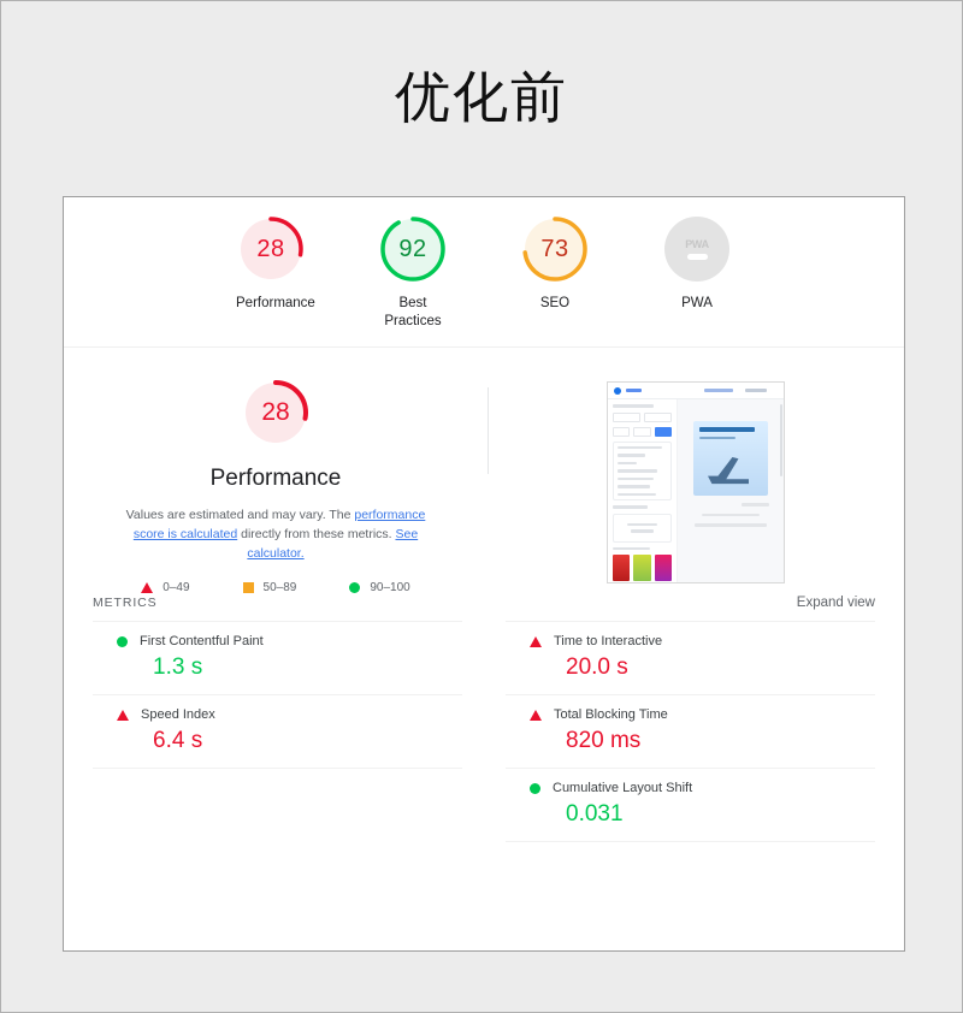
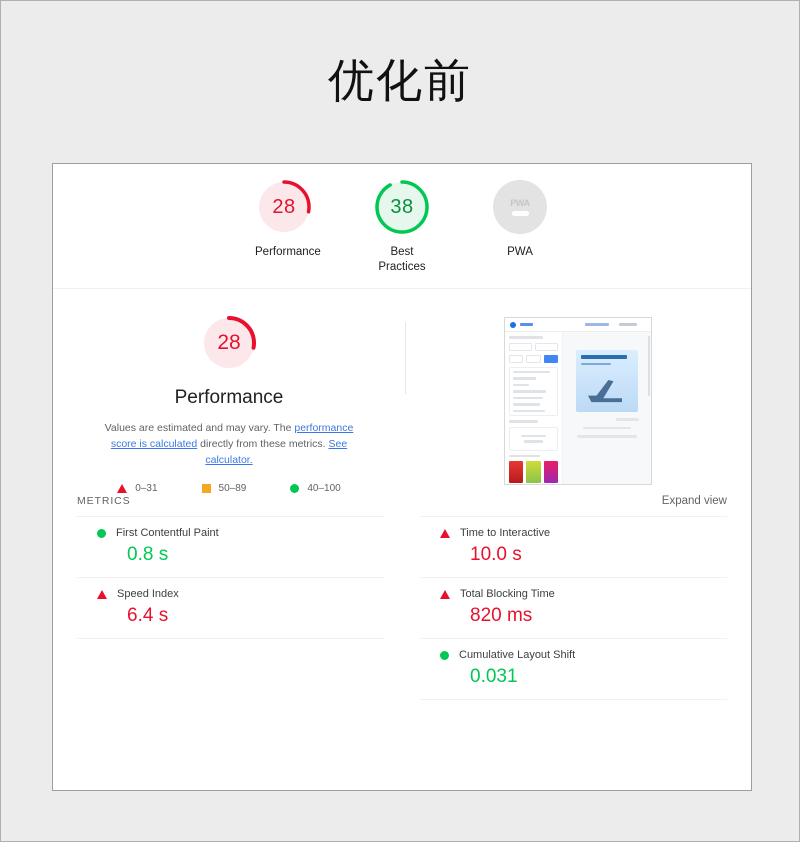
  优化前
  28
  Performance
- 92
+ 38
  Best Practices
- 73
- SEO
  PWA
  PWA
  28
  Performance
  Values are estimated and may vary. The performance score is calculated directly from these metrics. See calculator.
- 0–49
+ 0–31
  50–89
- 90–100
+ 40–100
  METRICS
  Expand view
  First Contentful Paint
- 1.3 s
+ 0.8 s
  Speed Index
  6.4 s
  Time to Interactive
- 20.0 s
+ 10.0 s
  Total Blocking Time
  820 ms
  Cumulative Layout Shift
  0.031
